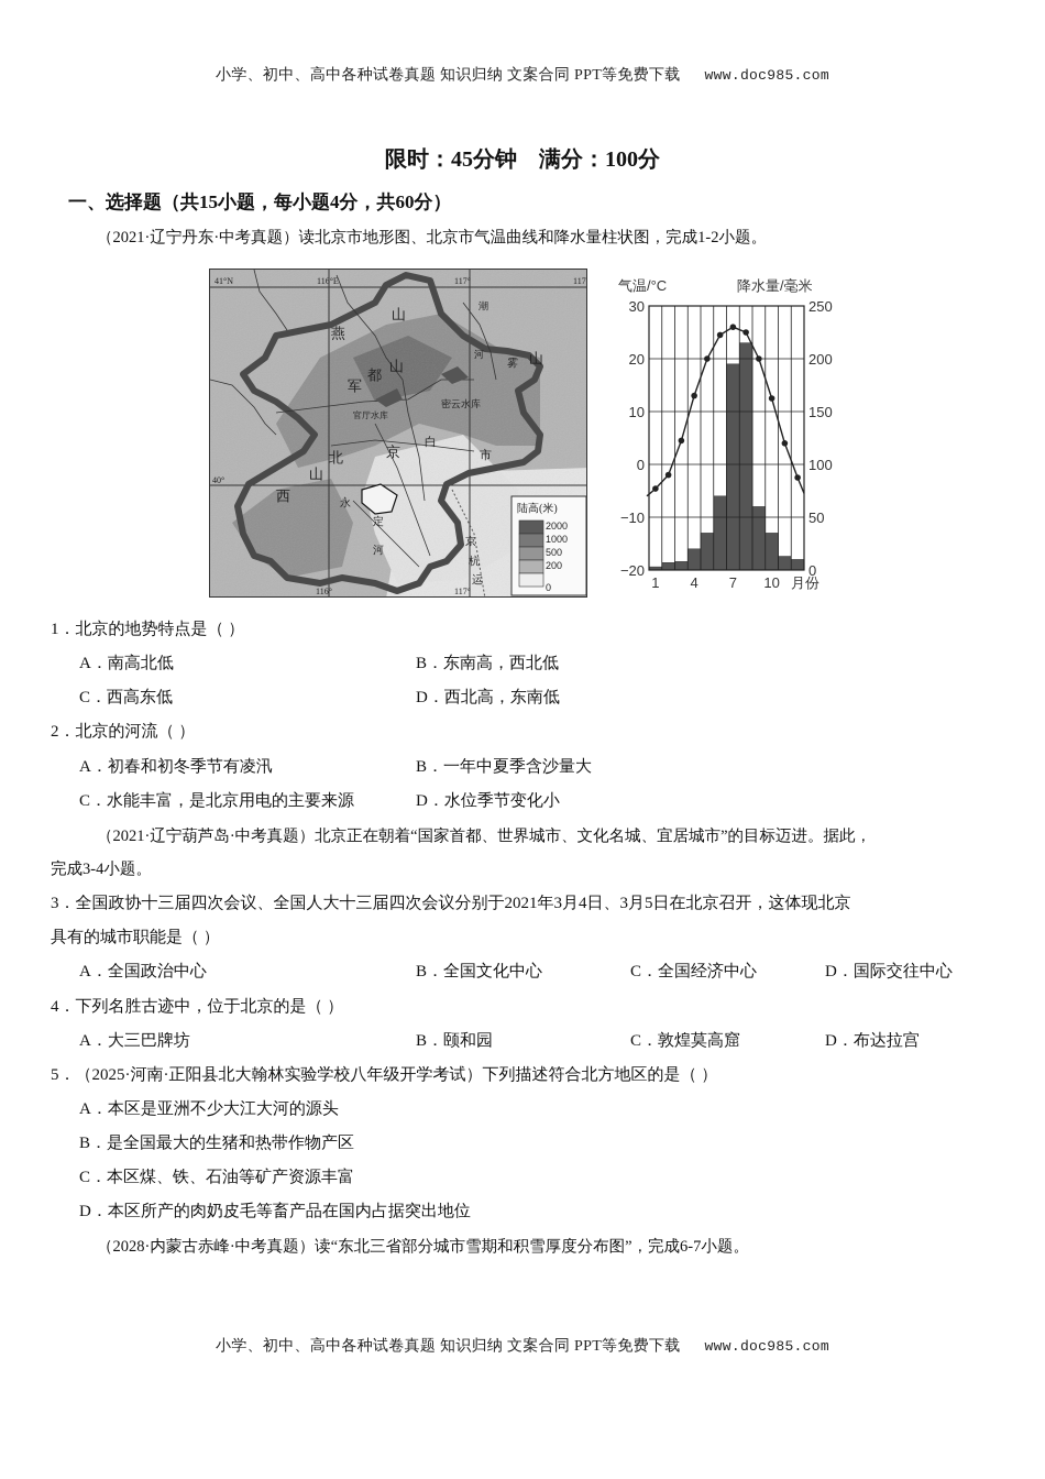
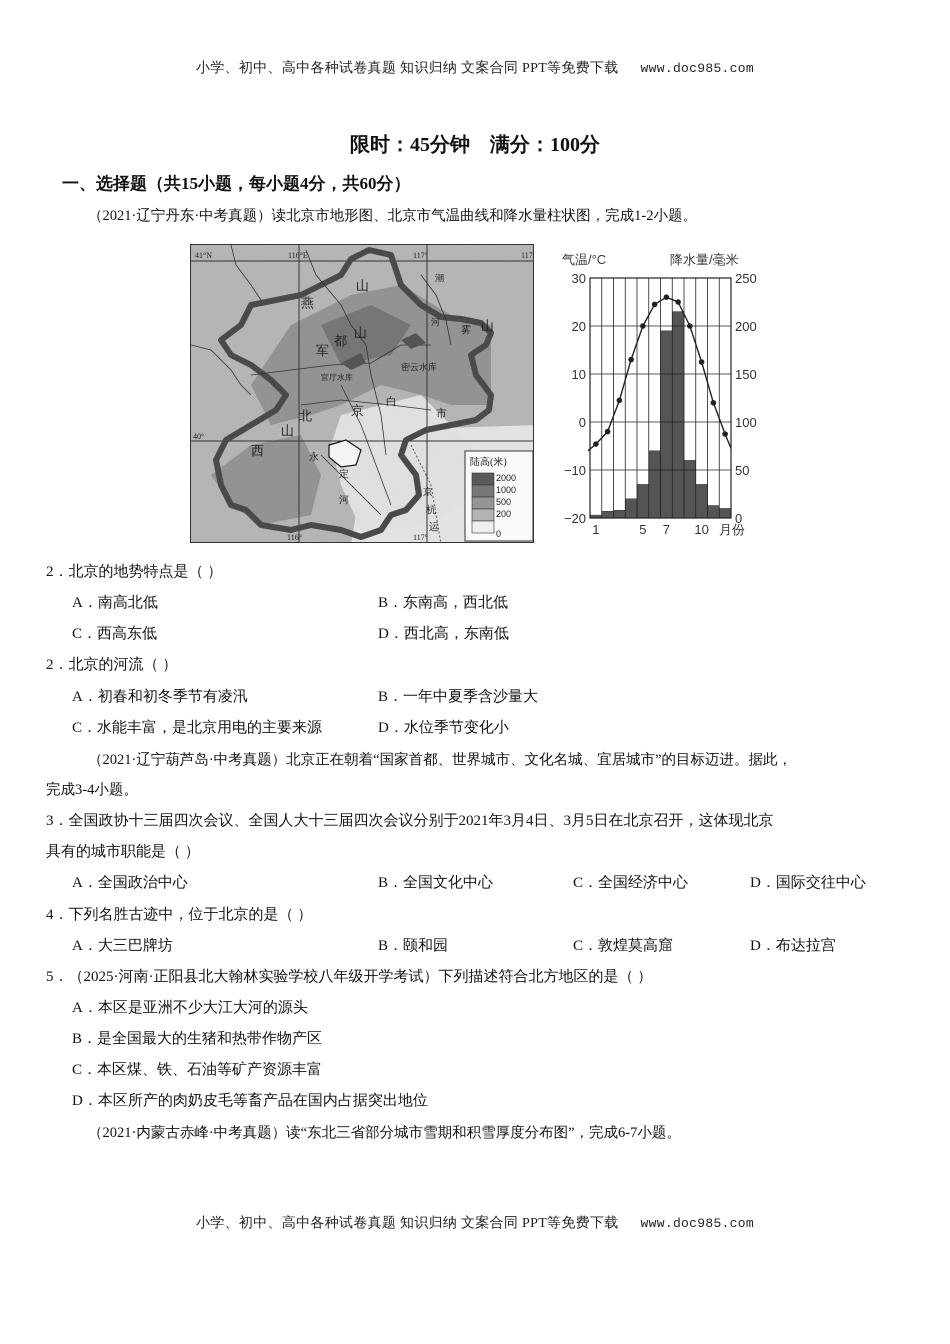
  小学、初中、高中各种试卷真题 知识归纳 文案合同 PPT等免费下载 www.doc985.com
  限时：45分钟 满分：100分
  一、选择题（共15小题，每小题4分，共60分）
  （2021·辽宁丹东·中考真题）读北京市地形图、北京市气温曲线和降水量柱状图，完成1-2小题。
  41°N
  116°E
  117°
  117
  40°
  116°
  117°
  燕
  山
  军
  都
  山
  北
  京
  白
  市
  山
  西
  定
  河
  永
  京
  杭
  运
  山
  雾
  密云水库
  官厅水库
  潮
  河
  陆高(米)
  2000
  1000
  500
  200
  0
  气温/°C
  降水量/毫米
  30
  20
  10
  0
  −10
  −20
  250
  200
  150
  100
  50
  0
  1
- 4
+ 5
  7
  10
  月份
- 1．北京的地势特点是（ ）
+ 2．北京的地势特点是（ ）
  A．南高北低
  B．东南高，西北低
  C．西高东低
  D．西北高，东南低
  2．北京的河流（ ）
  A．初春和初冬季节有凌汛
  B．一年中夏季含沙量大
  C．水能丰富，是北京用电的主要来源
  D．水位季节变化小
  （2021·辽宁葫芦岛·中考真题）北京正在朝着“国家首都、世界城市、文化名城、宜居城市”的目标迈进。据此，
  完成3-4小题。
  3．全国政协十三届四次会议、全国人大十三届四次会议分别于2021年3月4日、3月5日在北京召开，这体现北京
  具有的城市职能是（ ）
  A．全国政治中心
  B．全国文化中心
  C．全国经济中心
  D．国际交往中心
  4．下列名胜古迹中，位于北京的是（ ）
  A．大三巴牌坊
  B．颐和园
  C．敦煌莫高窟
  D．布达拉宫
  5．（2025·河南·正阳县北大翰林实验学校八年级开学考试）下列描述符合北方地区的是（ ）
  A．本区是亚洲不少大江大河的源头
  B．是全国最大的生猪和热带作物产区
  C．本区煤、铁、石油等矿产资源丰富
  D．本区所产的肉奶皮毛等畜产品在国内占据突出地位
- （2028·内蒙古赤峰·中考真题）读“东北三省部分城市雪期和积雪厚度分布图”，完成6-7小题。
+ （2021·内蒙古赤峰·中考真题）读“东北三省部分城市雪期和积雪厚度分布图”，完成6-7小题。
  小学、初中、高中各种试卷真题 知识归纳 文案合同 PPT等免费下载 www.doc985.com
